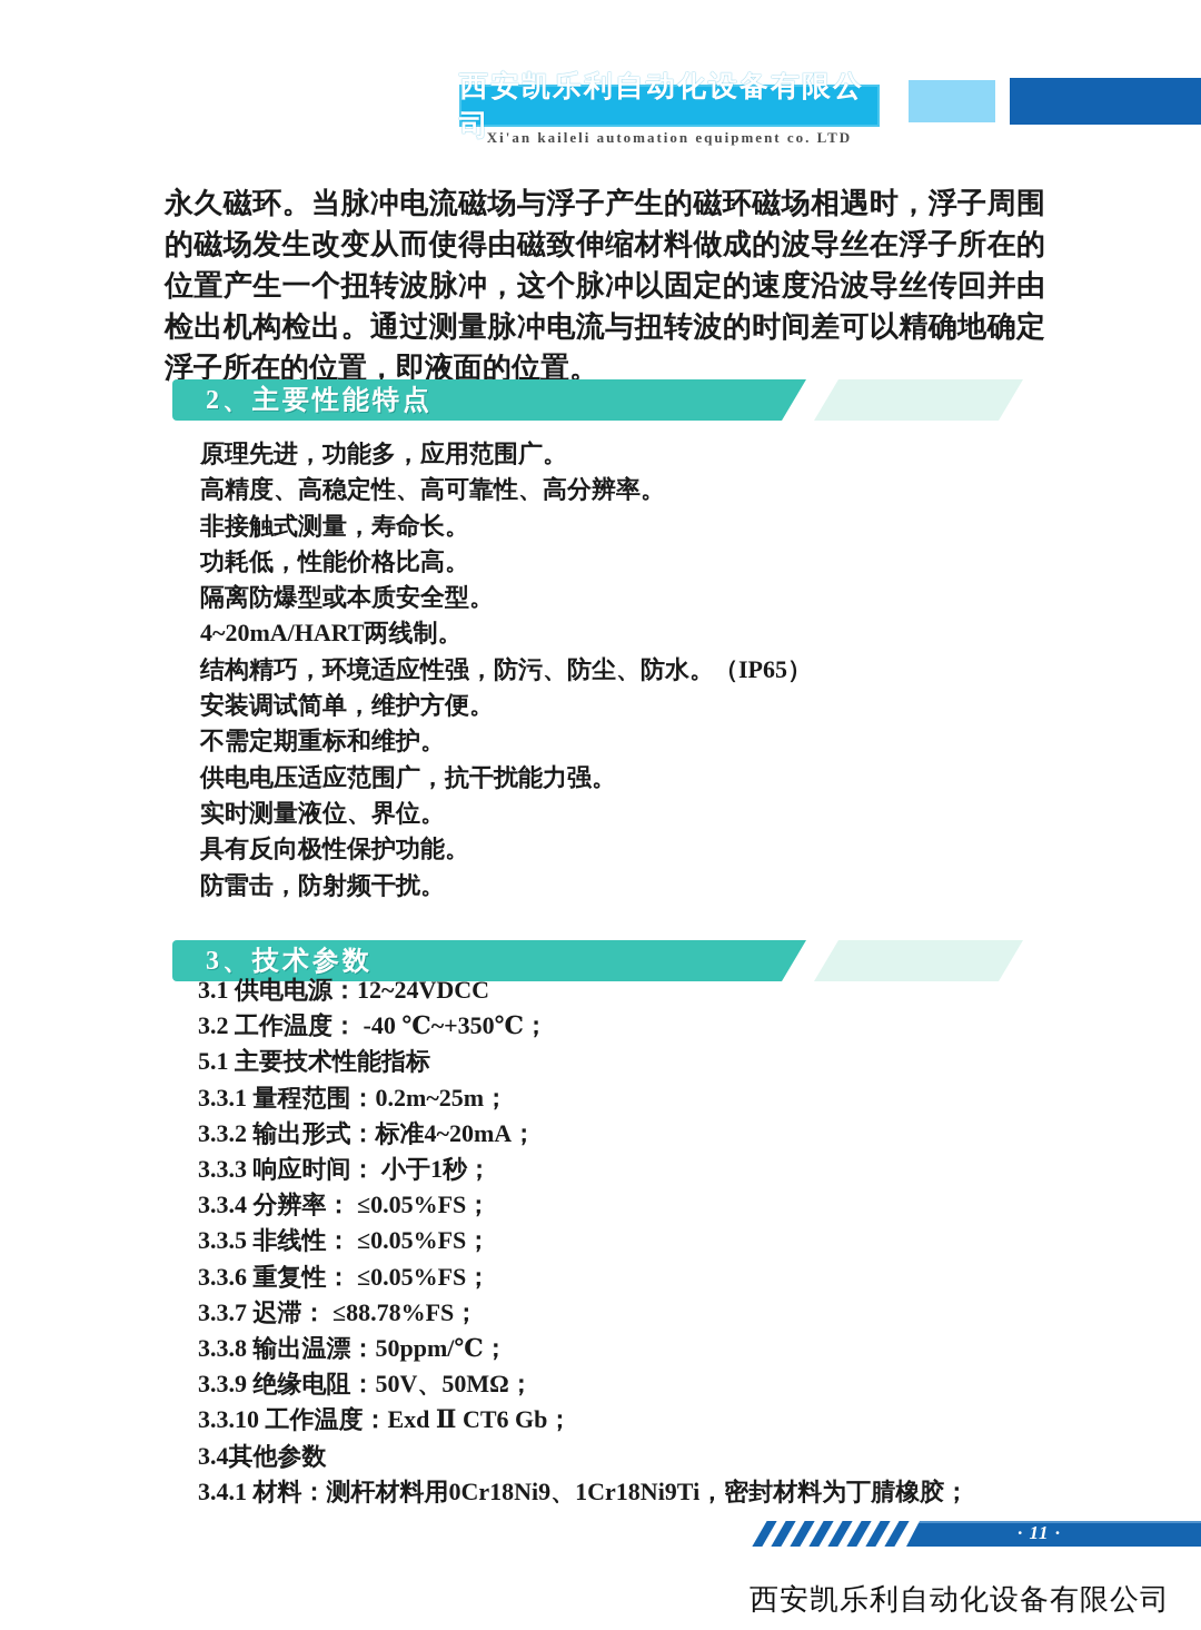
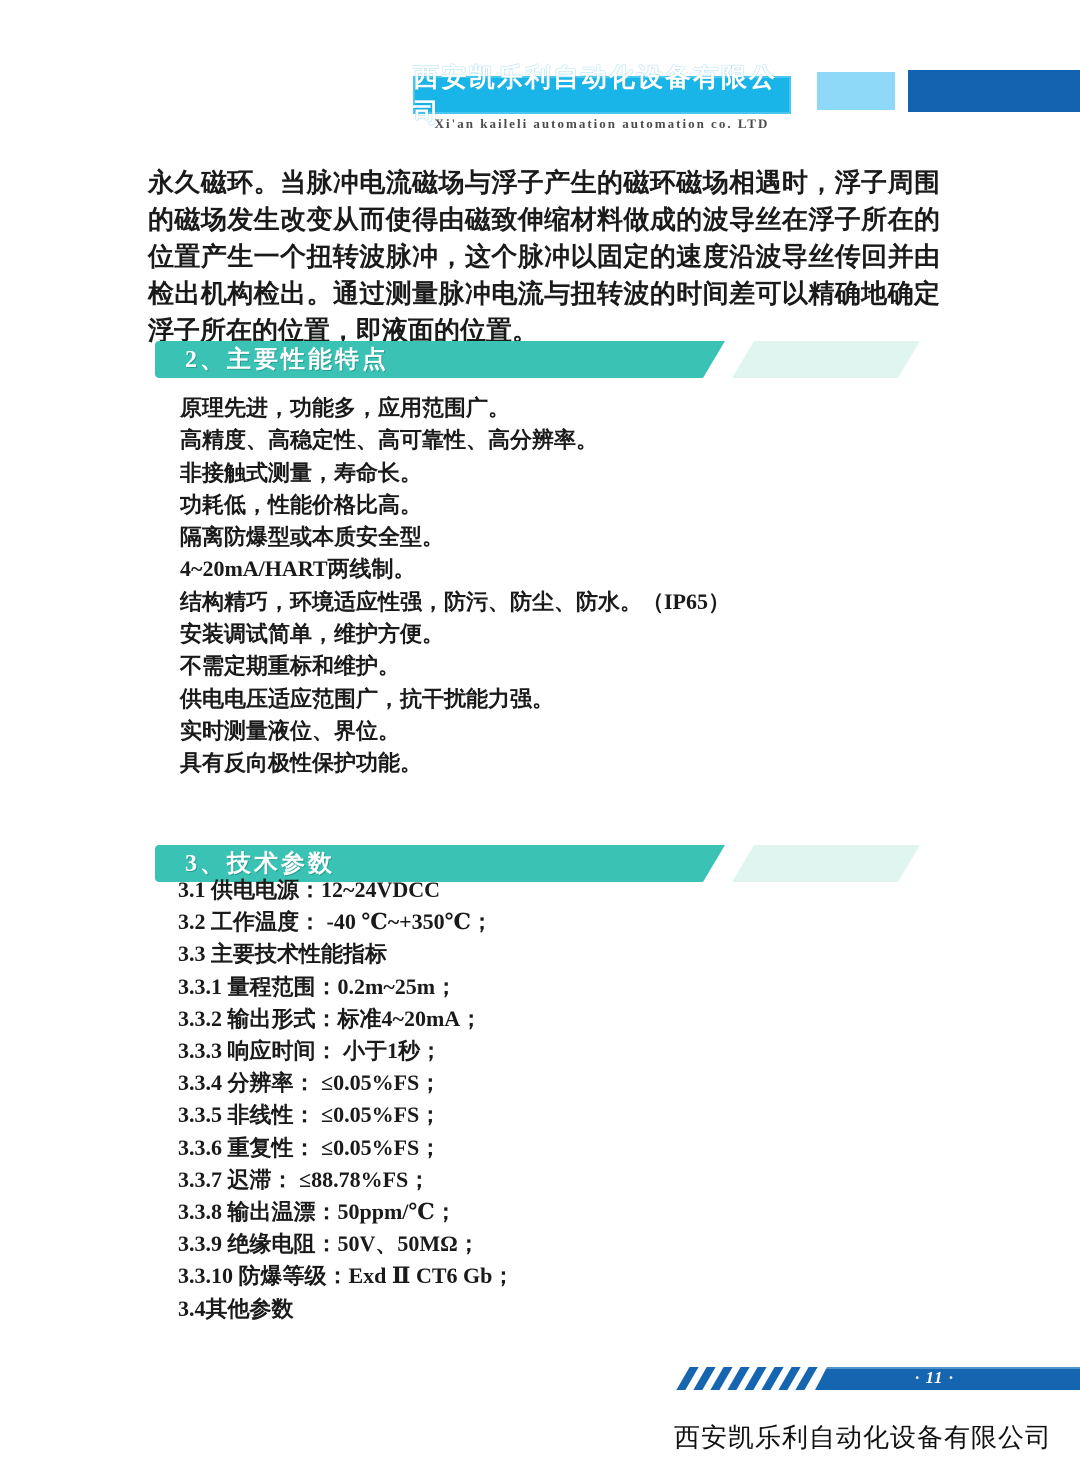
  西安凯乐利自动化设备有限公司
- Xi'an kaileli automation equipment co. LTD
+ Xi'an kaileli automation automation co. LTD
  永久磁环。当脉冲电流磁场与浮子产生的磁环磁场相遇时，浮子周围的磁场发生改变从而使得由磁致伸缩材料做成的波导丝在浮子所在的位置产生一个扭转波脉冲，这个脉冲以固定的速度沿波导丝传回并由检出机构检出。通过测量脉冲电流与扭转波的时间差可以精确地确定浮子所在的位置，即液面的位置。
  2、主要性能特点
  原理先进，功能多，应用范围广。
  高精度、高稳定性、高可靠性、高分辨率。
  非接触式测量，寿命长。
  功耗低，性能价格比高。
  隔离防爆型或本质安全型。
  4~20mA/HART两线制。
  结构精巧，环境适应性强，防污、防尘、防水。（IP65）
  安装调试简单，维护方便。
  不需定期重标和维护。
  供电电压适应范围广，抗干扰能力强。
  实时测量液位、界位。
  具有反向极性保护功能。
- 防雷击，防射频干扰。
  3、技术参数
  3.1 供电电源：12~24VDCC
  3.2 工作温度： -40 ℃~+350℃；
- 5.1 主要技术性能指标
+ 3.3 主要技术性能指标
  3.3.1 量程范围：0.2m~25m；
  3.3.2 输出形式：标准4~20mA；
  3.3.3 响应时间： 小于1秒；
  3.3.4 分辨率： ≤0.05%FS；
  3.3.5 非线性： ≤0.05%FS；
  3.3.6 重复性： ≤0.05%FS；
  3.3.7 迟滞： ≤88.78%FS；
  3.3.8 输出温漂：50ppm/℃；
  3.3.9 绝缘电阻：50V、50MΩ；
- 3.3.10 工作温度：Exd Ⅱ CT6 Gb；
+ 3.3.10 防爆等级：Exd Ⅱ CT6 Gb；
  3.4其他参数
- 3.4.1 材料：测杆材料用0Cr18Ni9、1Cr18Ni9Ti，密封材料为丁腈橡胶；
  · 11 ·
  西安凯乐利自动化设备有限公司
